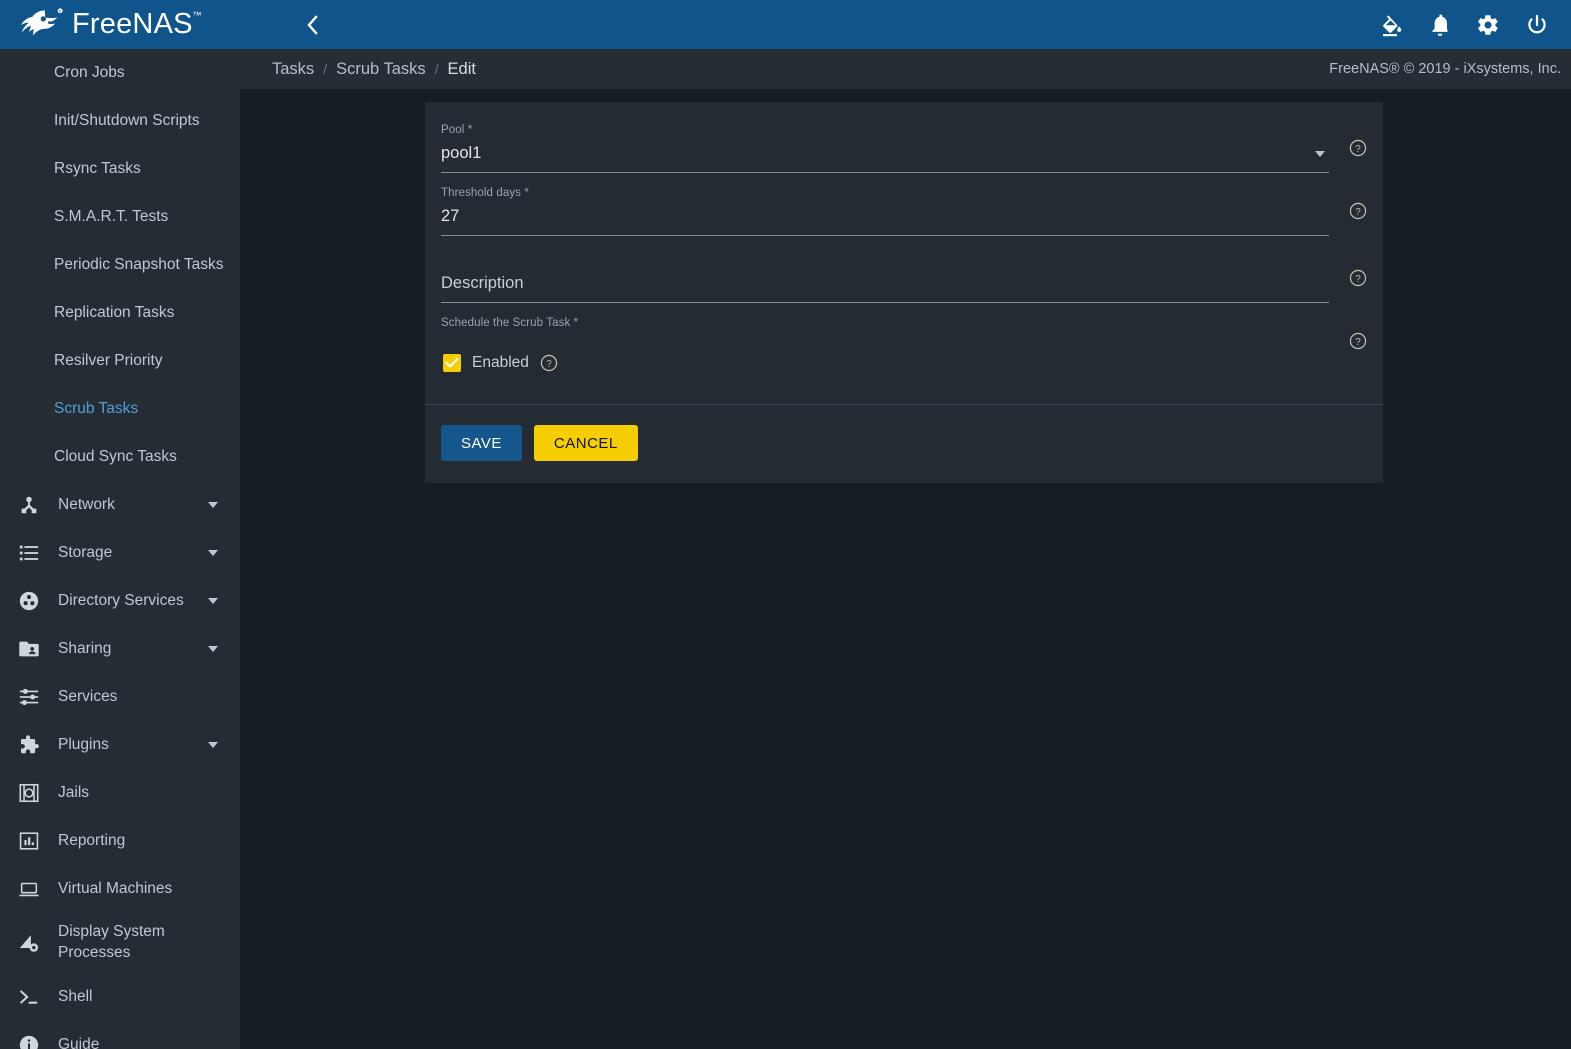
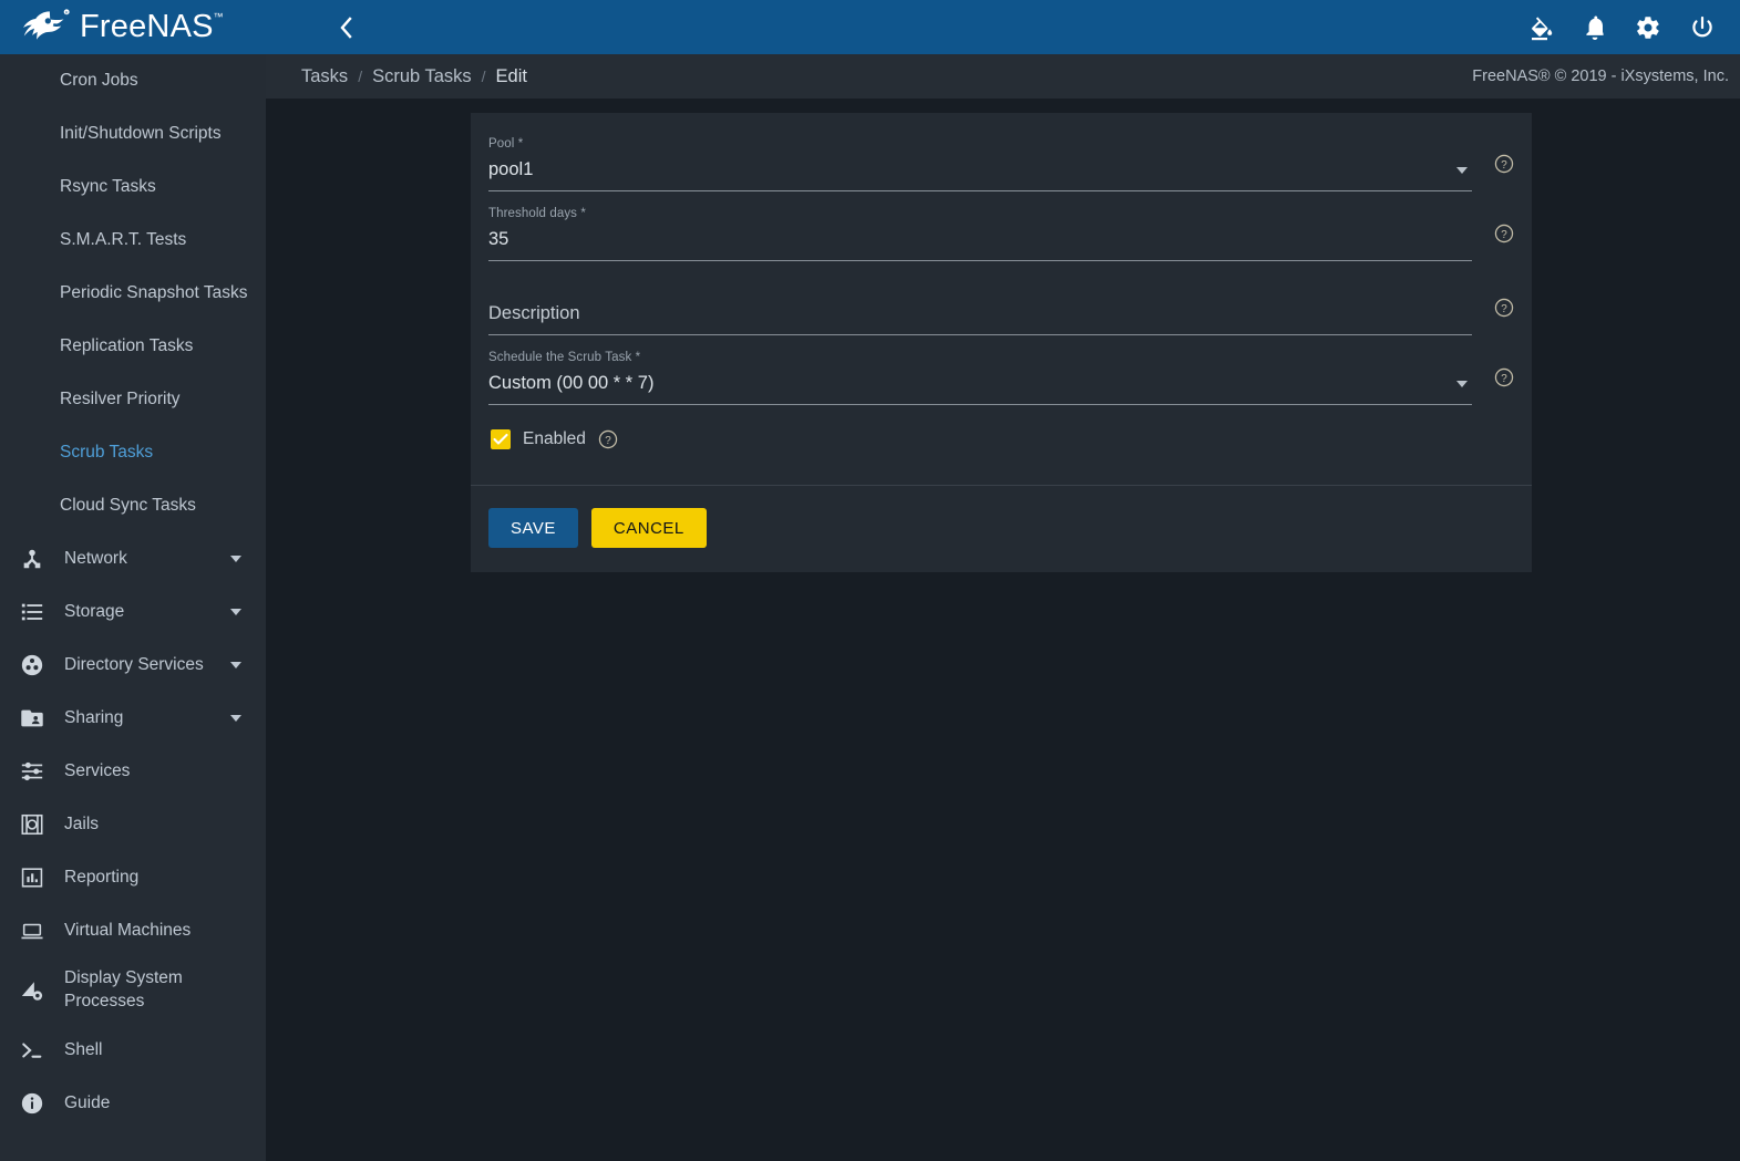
  FreeNAS
  ™
  Tasks
  /
  Scrub Tasks
  /
  Edit
  FreeNAS® © 2019 - iXsystems, Inc.
  Cron Jobs
  Init/Shutdown Scripts
  Rsync Tasks
  S.M.A.R.T. Tests
  Periodic Snapshot Tasks
  Replication Tasks
  Resilver Priority
  Scrub Tasks
  Cloud Sync Tasks
  Network
  Storage
  Directory Services
  Sharing
  Services
- Plugins
  Jails
  Reporting
  Virtual Machines
  Display System Processes
  Shell
  Guide
  Pool *
  pool1
  ?
  Threshold days *
- 27
+ 35
  ?
  Description
  ?
  Schedule the Scrub Task *
+ Custom (00 00 * * 7)
  ?
  Enabled
  ?
  SAVE
  CANCEL
